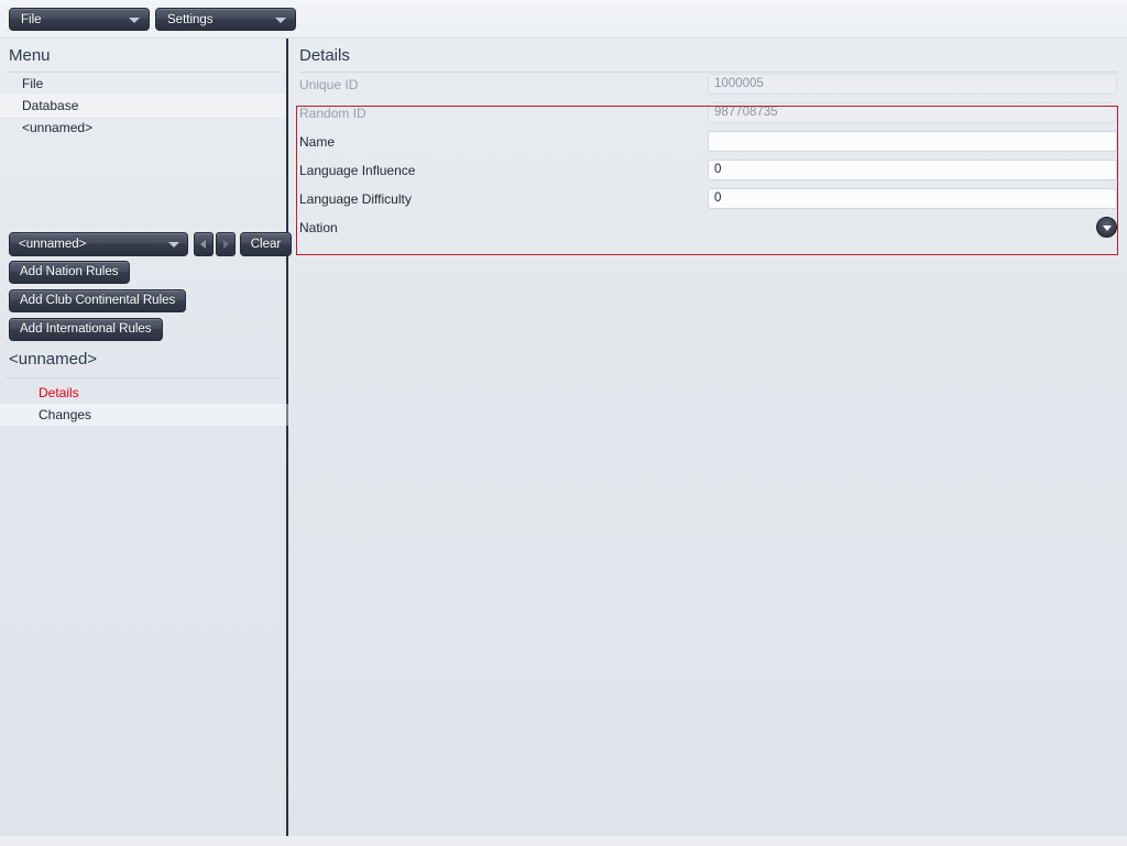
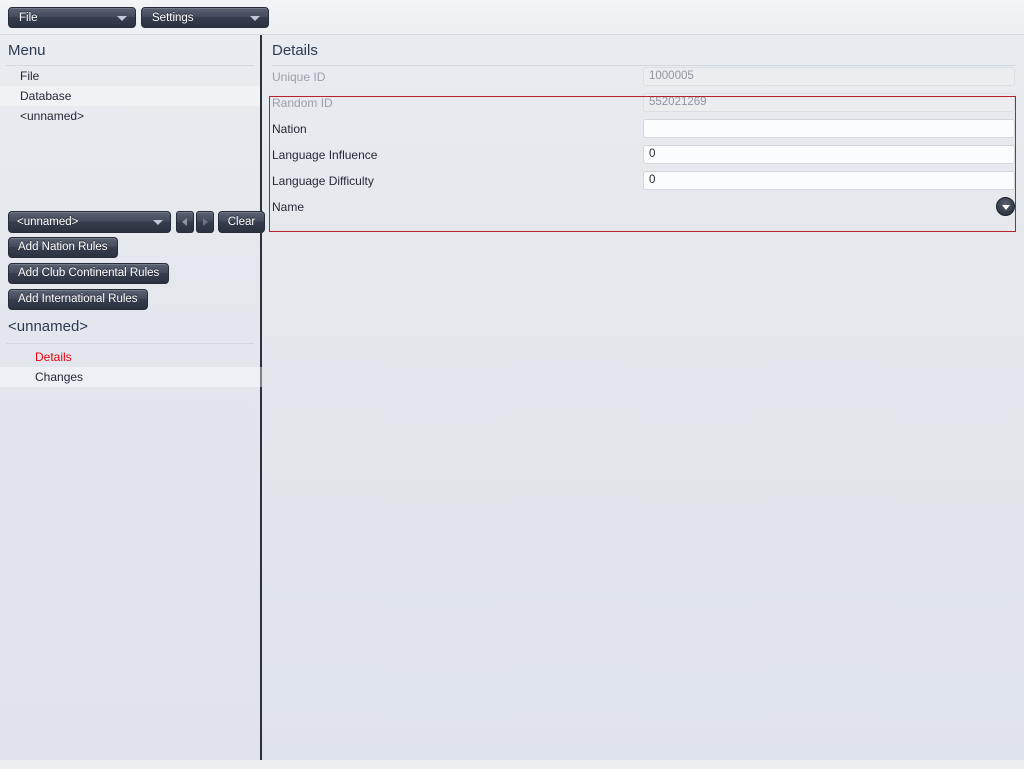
  File Settings
  Menu
  File
  Database
  <unnamed>
  <unnamed>
  Clear
  Add Nation Rules
  Add Club Continental Rules
  Add International Rules
  <unnamed>
  Details
  Changes
  Details
  Unique ID
  1000005
  Random ID
- 987708735
+ 552021269
- Name
+ Nation
  Language Influence
  0
  Language Difficulty
  0
- Nation
+ Name
